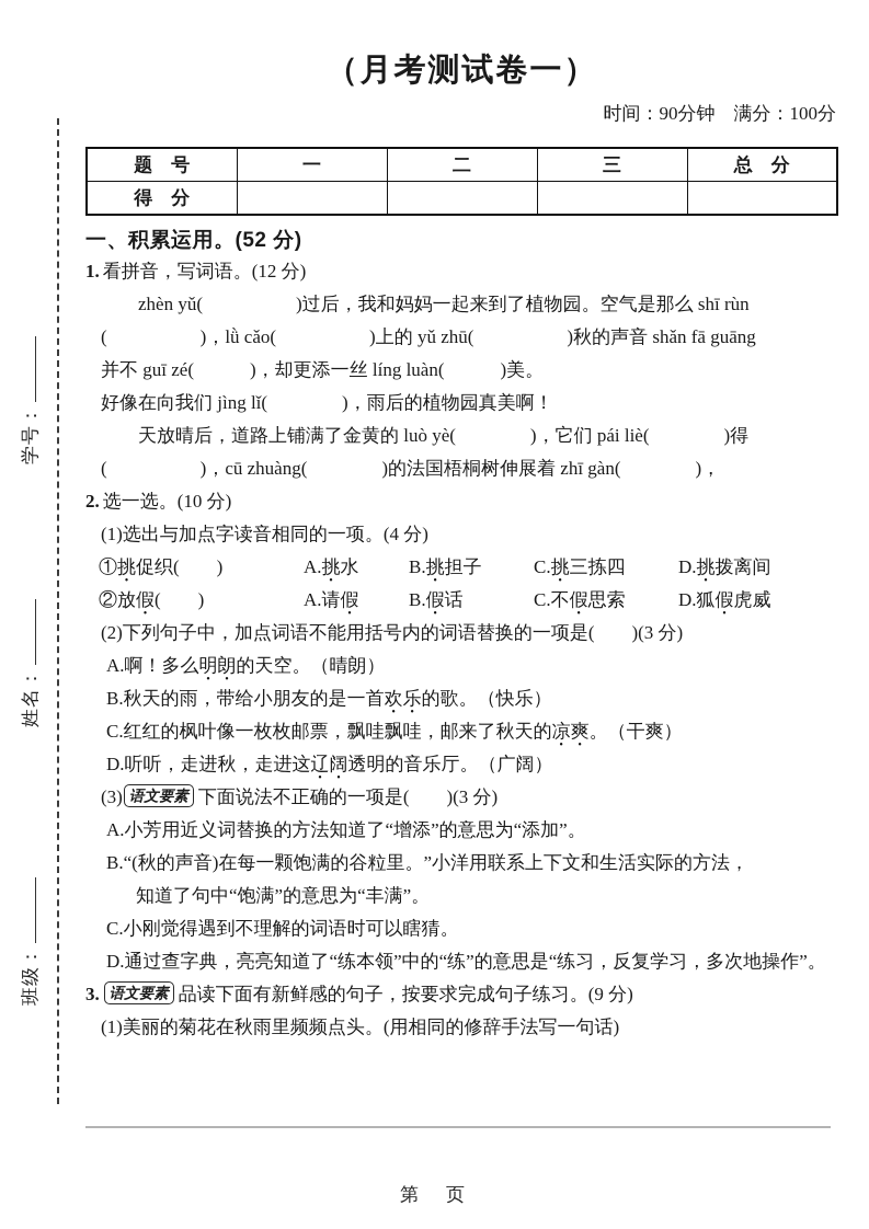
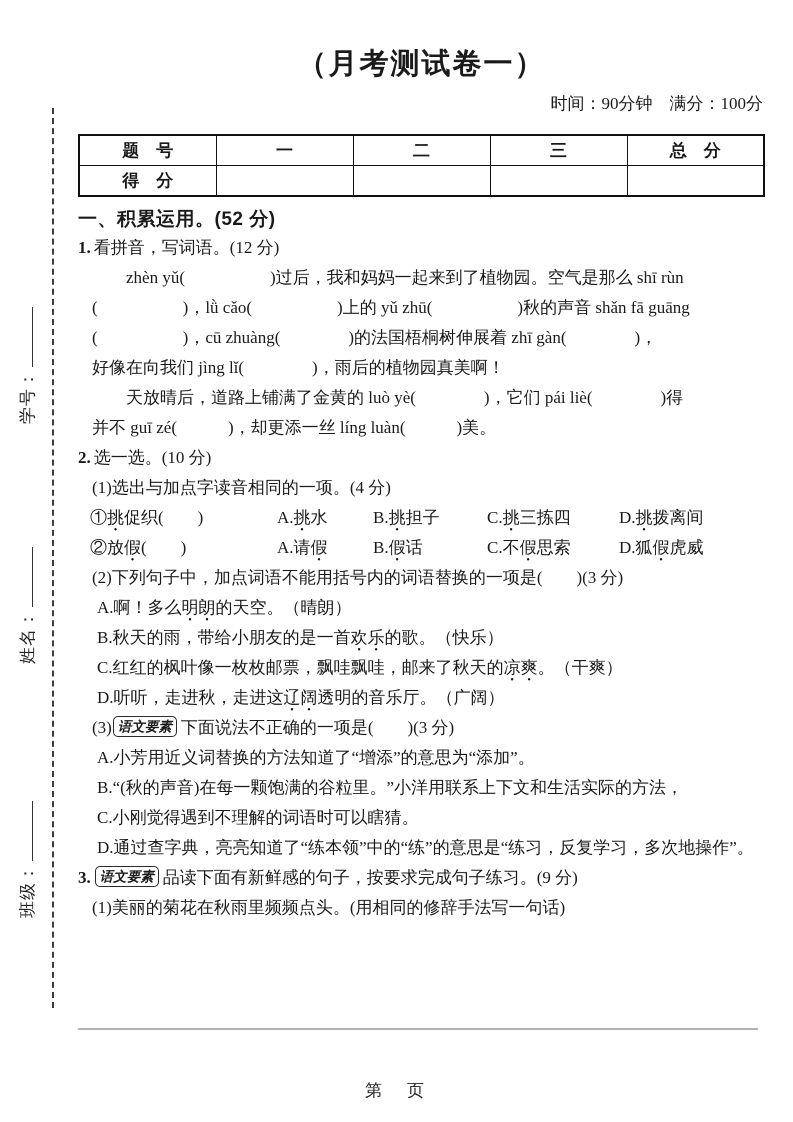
  （月考测试卷一）
  时间：90分钟 满分：100分
  题 号	一	二	三	总 分
  得 分
  一、积累运用。(52 分)
  1. 看拼音，写词语。(12 分)
  zhèn yǔ( )过后，我和妈妈一起来到了植物园。空气是那么 shī rùn
  ( )，lǜ cǎo( )上的 yǔ zhū( )秋的声音 shǎn fā guāng
- 并不 guī zé( )，却更添一丝 líng luàn( )美。
+ ( )，cū zhuàng( )的法国梧桐树伸展着 zhī gàn( )，
  好像在向我们 jìng lǐ( )，雨后的植物园真美啊！
  天放晴后，道路上铺满了金黄的 luò yè( )，它们 pái liè( )得
- ( )，cū zhuàng( )的法国梧桐树伸展着 zhī gàn( )，
+ 并不 guī zé( )，却更添一丝 líng luàn( )美。
  2. 选一选。(10 分)
  (1)选出与加点字读音相同的一项。(4 分)
  ①挑促织( )
  A.挑水
  B.挑担子
  C.挑三拣四
  D.挑拨离间
  ②放假( )
  A.请假
  B.假话
  C.不假思索
  D.狐假虎威
  (2)下列句子中，加点词语不能用括号内的词语替换的一项是( )(3 分)
  A.啊！多么明朗的天空。（晴朗）
  B.秋天的雨，带给小朋友的是一首欢乐的歌。（快乐）
  C.红红的枫叶像一枚枚邮票，飘哇飘哇，邮来了秋天的凉爽。（干爽）
  D.听听，走进秋，走进这辽阔透明的音乐厅。（广阔）
  (3) 语文要素 下面说法不正确的一项是( )(3 分)
  A.小芳用近义词替换的方法知道了“增添”的意思为“添加”。
  B.“(秋的声音)在每一颗饱满的谷粒里。”小洋用联系上下文和生活实际的方法，
- 知道了句中“饱满”的意思为“丰满”。
  C.小刚觉得遇到不理解的词语时可以瞎猜。
  D.通过查字典，亮亮知道了“练本领”中的“练”的意思是“练习，反复学习，多次地操作”。
  3. 语文要素 品读下面有新鲜感的句子，按要求完成句子练习。(9 分)
  (1)美丽的菊花在秋雨里频频点头。(用相同的修辞手法写一句话)
  第 页
